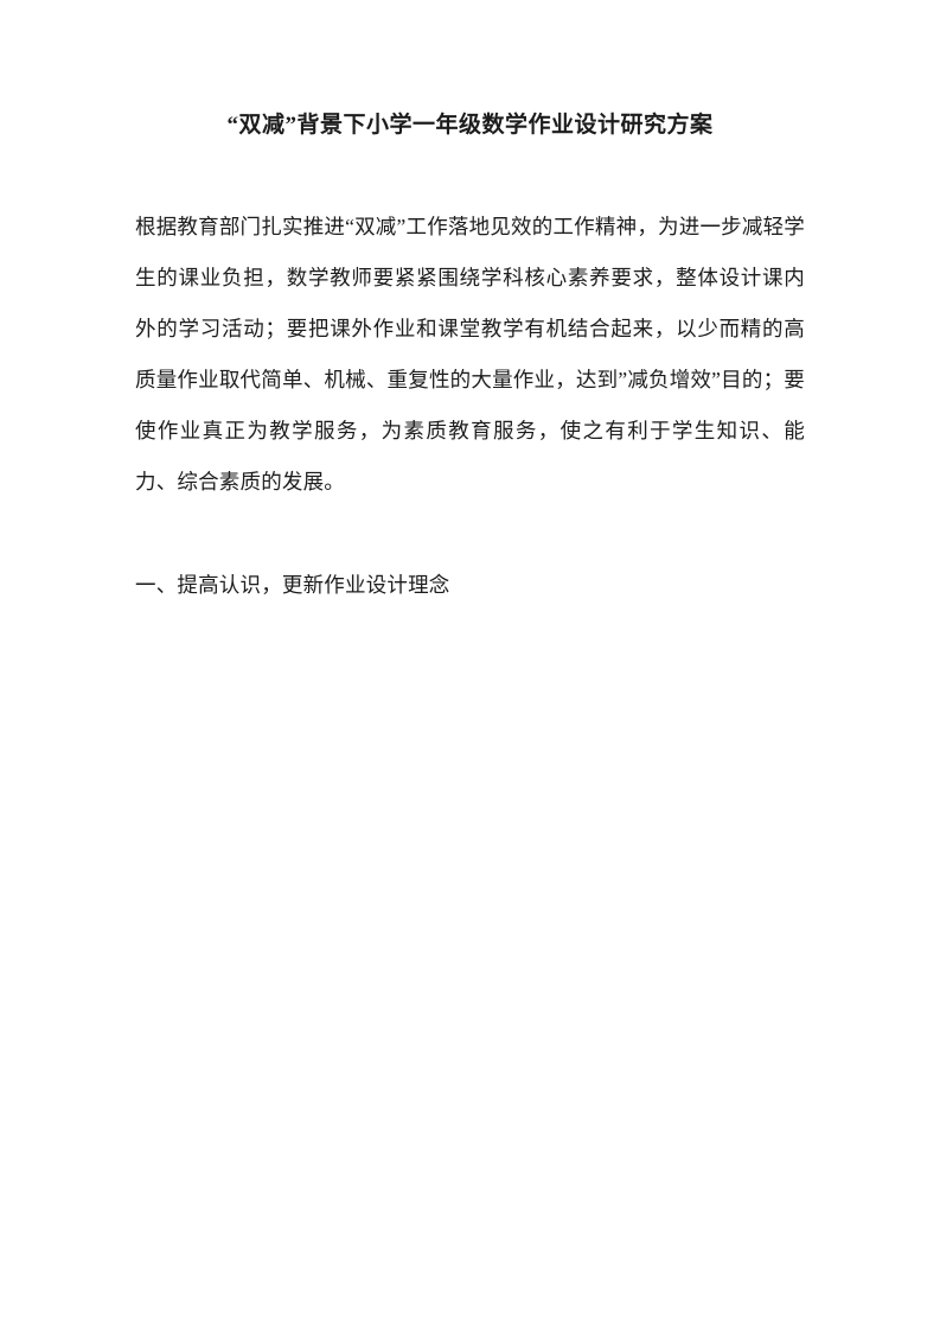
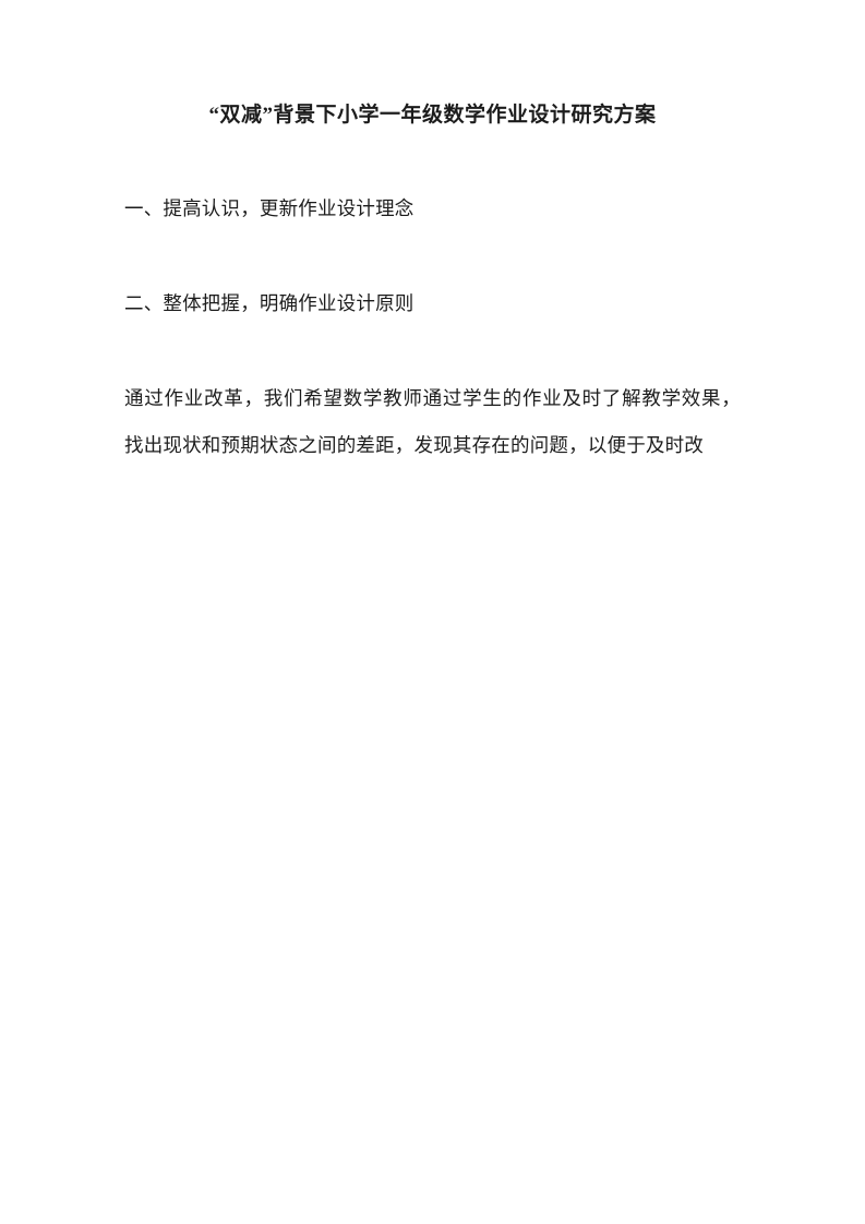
  “双减”背景下小学一年级数学作业设计研究方案
- 根据教育部门扎实推进“双减”工作落地见效的工作精神，为进一步减轻学生的课业负担，数学教师要紧紧围绕学科核心素养要求，整体设计课内外的学习活动；要把课外作业和课堂教学有机结合起来，以少而精的高质量作业取代简单、机械、重复性的大量作业，达到”减负增效”目的；要使作业真正为教学服务，为素质教育服务，使之有利于学生知识、能力、综合素质的发展。
  一、提高认识，更新作业设计理念
+ 二、整体把握，明确作业设计原则
+ 通过作业改革，我们希望数学教师通过学生的作业及时了解教学效果，找出现状和预期状态之间的差距，发现其存在的问题，以便于及时改
